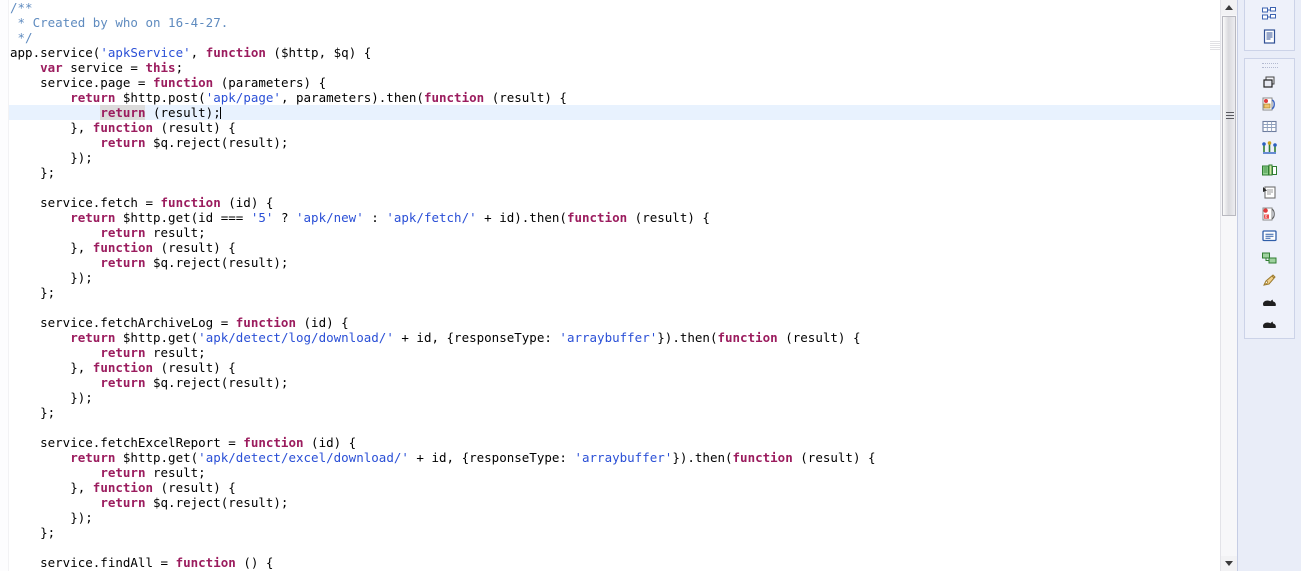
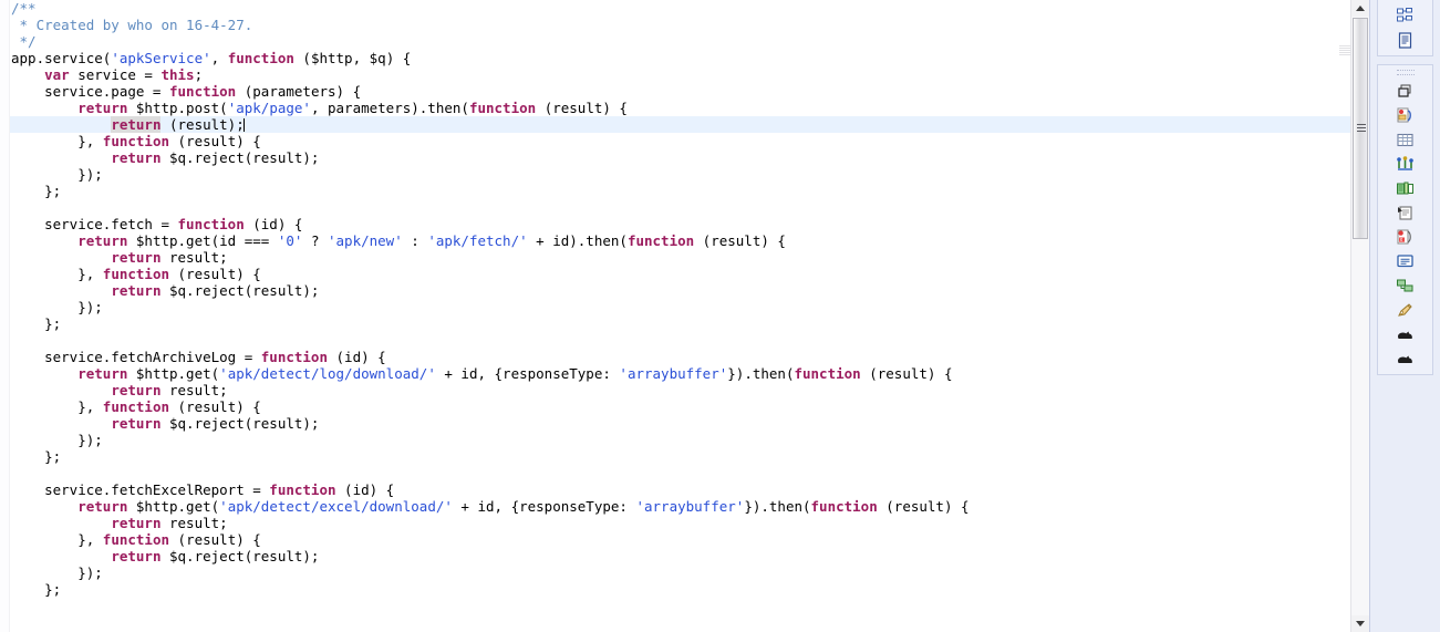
  /**
  * Created by who on 16-4-27.
  */
  app.service('apkService', function ($http, $q) {
  var service = this;
  service.page = function (parameters) {
  return $http.post('apk/page', parameters).then(function (result) {
  return (result);
  }, function (result) {
  return $q.reject(result);
  });
  };
  service.fetch = function (id) {
- return $http.get(id === '5' ? 'apk/new' : 'apk/fetch/' + id).then(function (result) {
+ return $http.get(id === '0' ? 'apk/new' : 'apk/fetch/' + id).then(function (result) {
  return result;
  }, function (result) {
  return $q.reject(result);
  });
  };
  service.fetchArchiveLog = function (id) {
  return $http.get('apk/detect/log/download/' + id, {responseType: 'arraybuffer'}).then(function (result) {
  return result;
  }, function (result) {
  return $q.reject(result);
  });
  };
  service.fetchExcelReport = function (id) {
  return $http.get('apk/detect/excel/download/' + id, {responseType: 'arraybuffer'}).then(function (result) {
  return result;
  }, function (result) {
  return $q.reject(result);
  });
  };
- service.findAll = function () {
